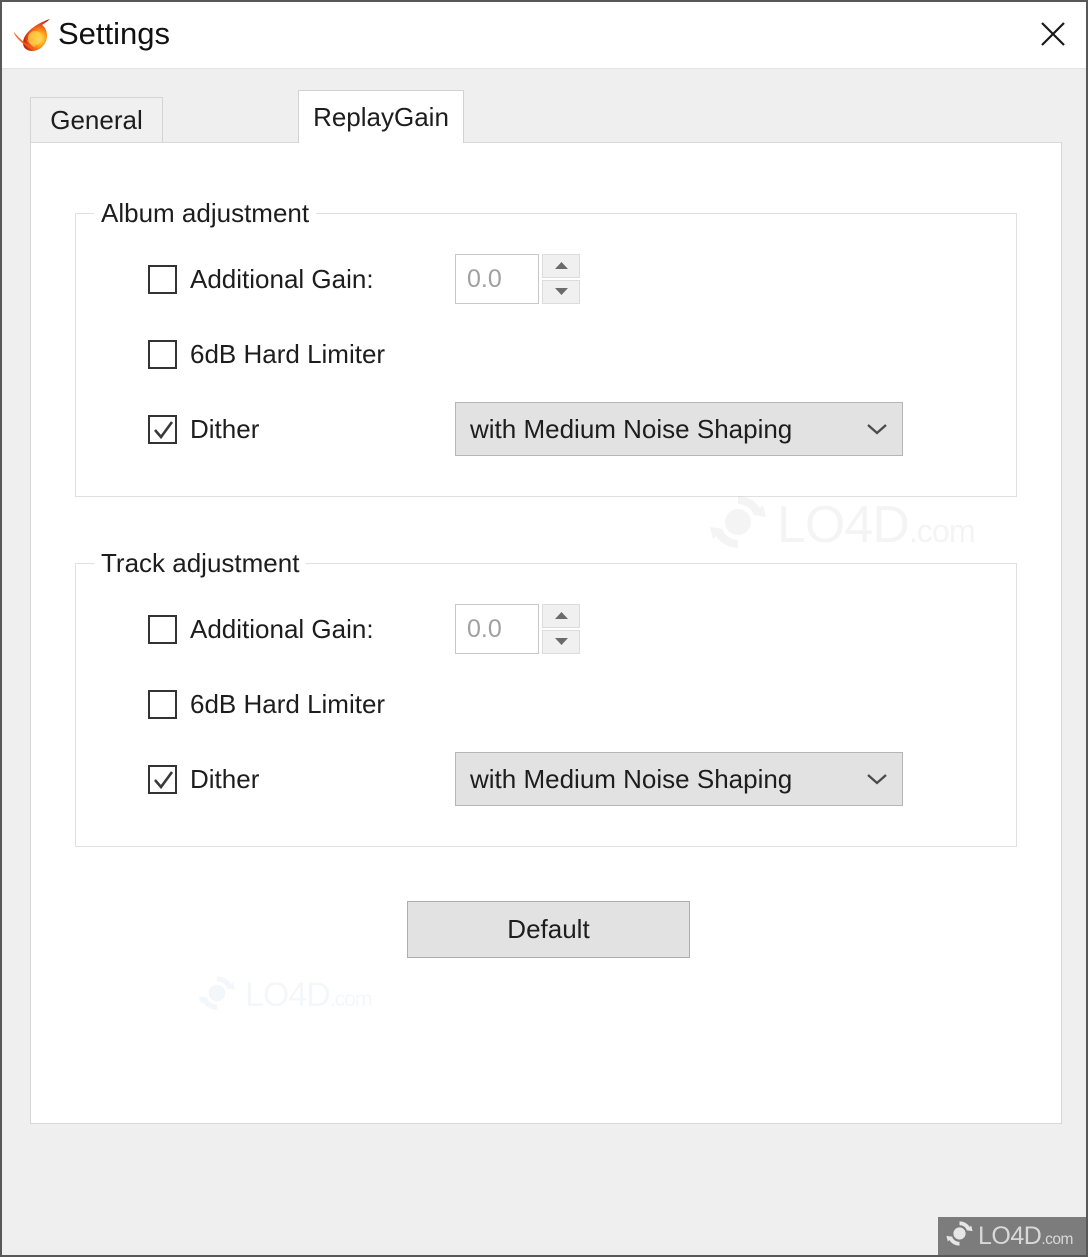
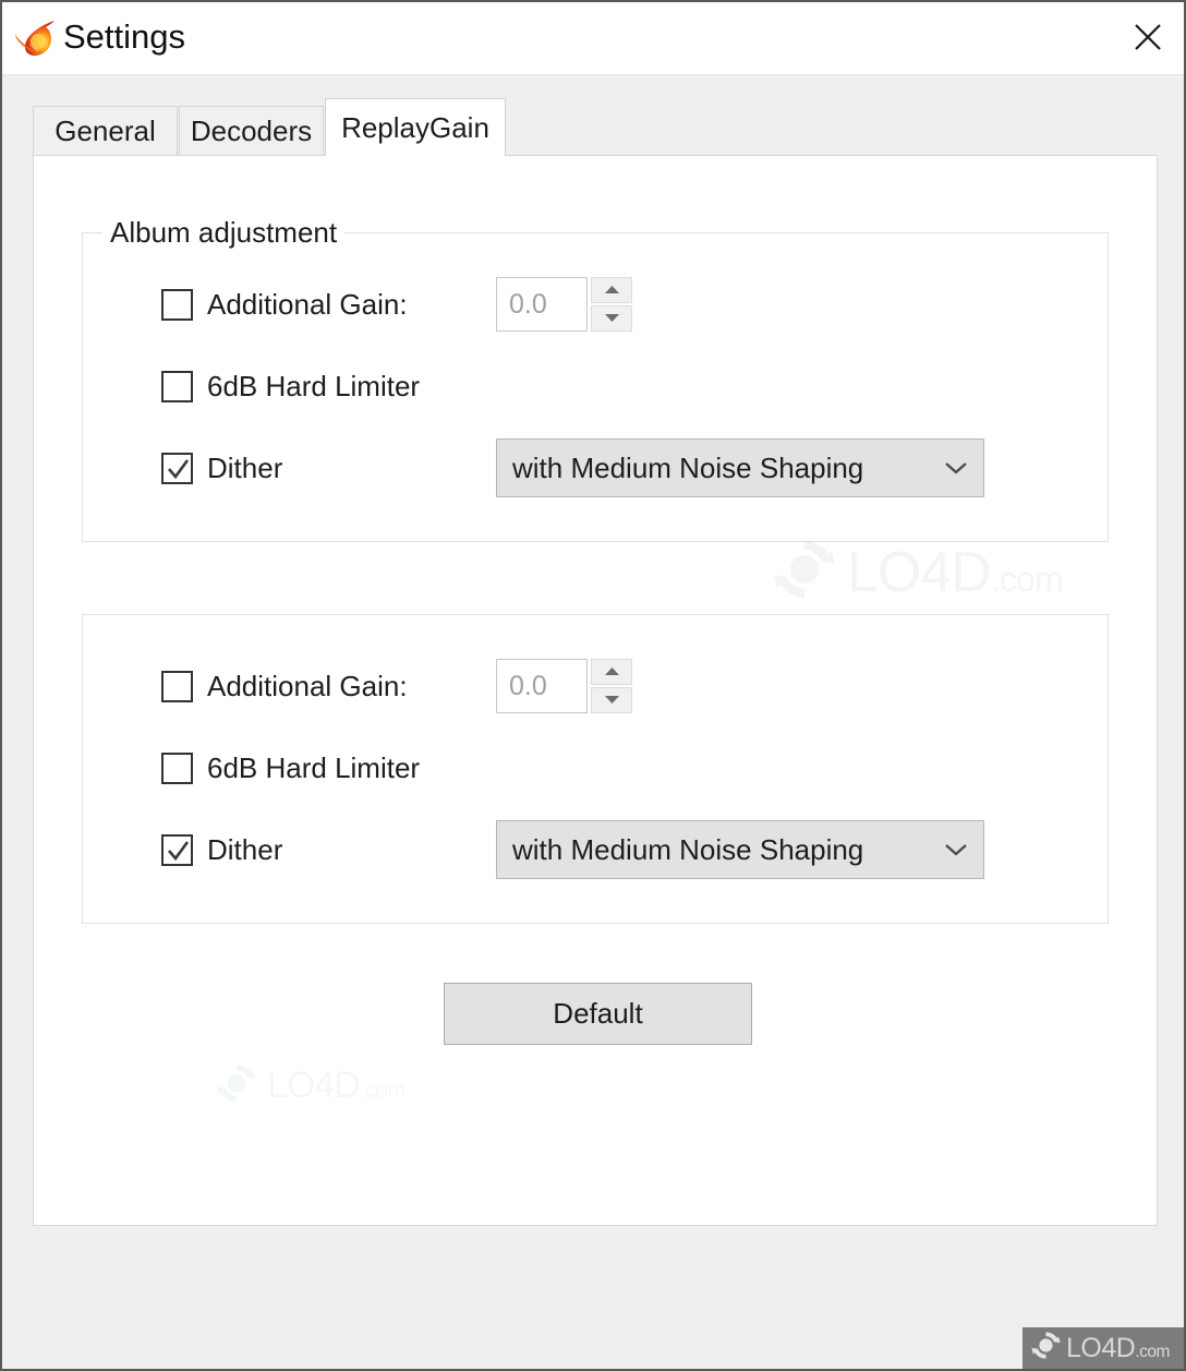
  Settings
  General
+ Decoders
  ReplayGain
  Album adjustment
  Additional Gain:
  0.0
  6dB Hard Limiter
  Dither
  with Medium Noise Shaping
- Track adjustment
  Additional Gain:
  0.0
  6dB Hard Limiter
  Dither
  with Medium Noise Shaping
  Default
  LO4D.com
